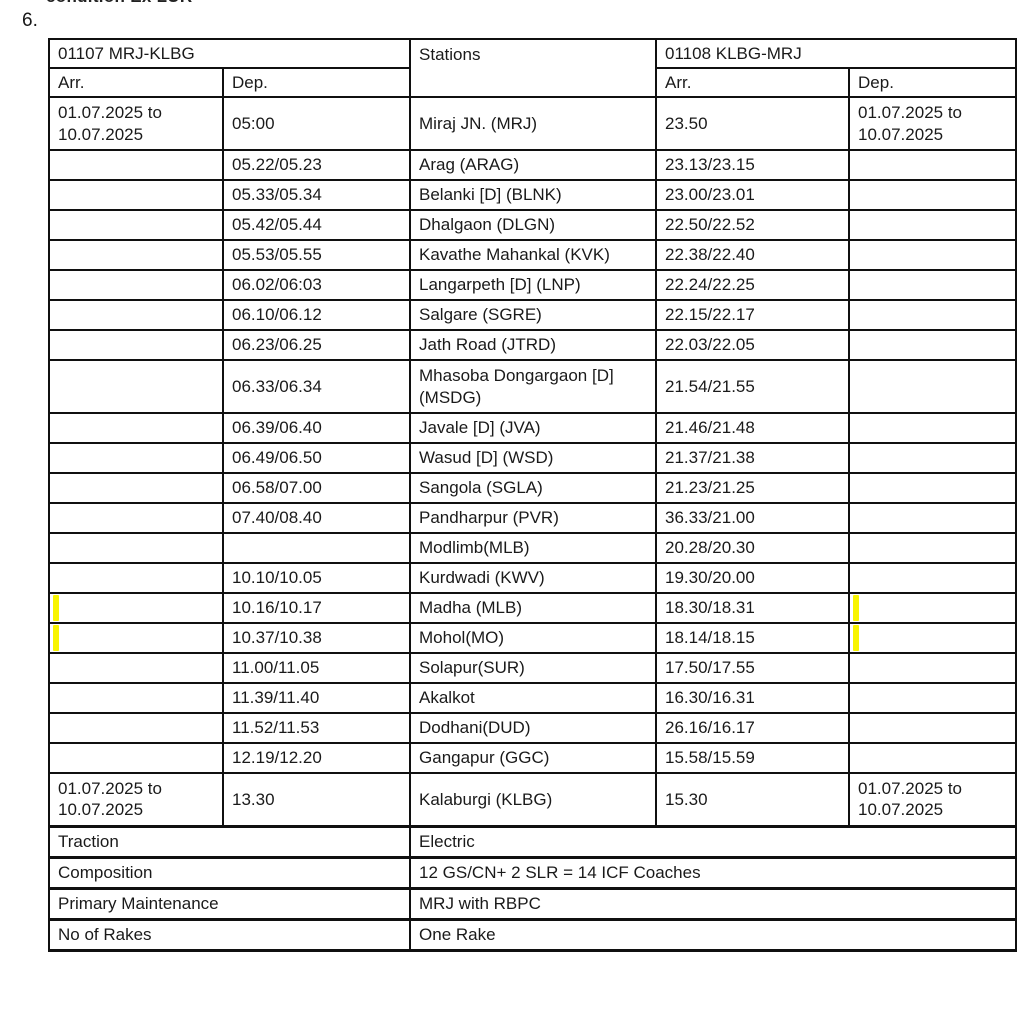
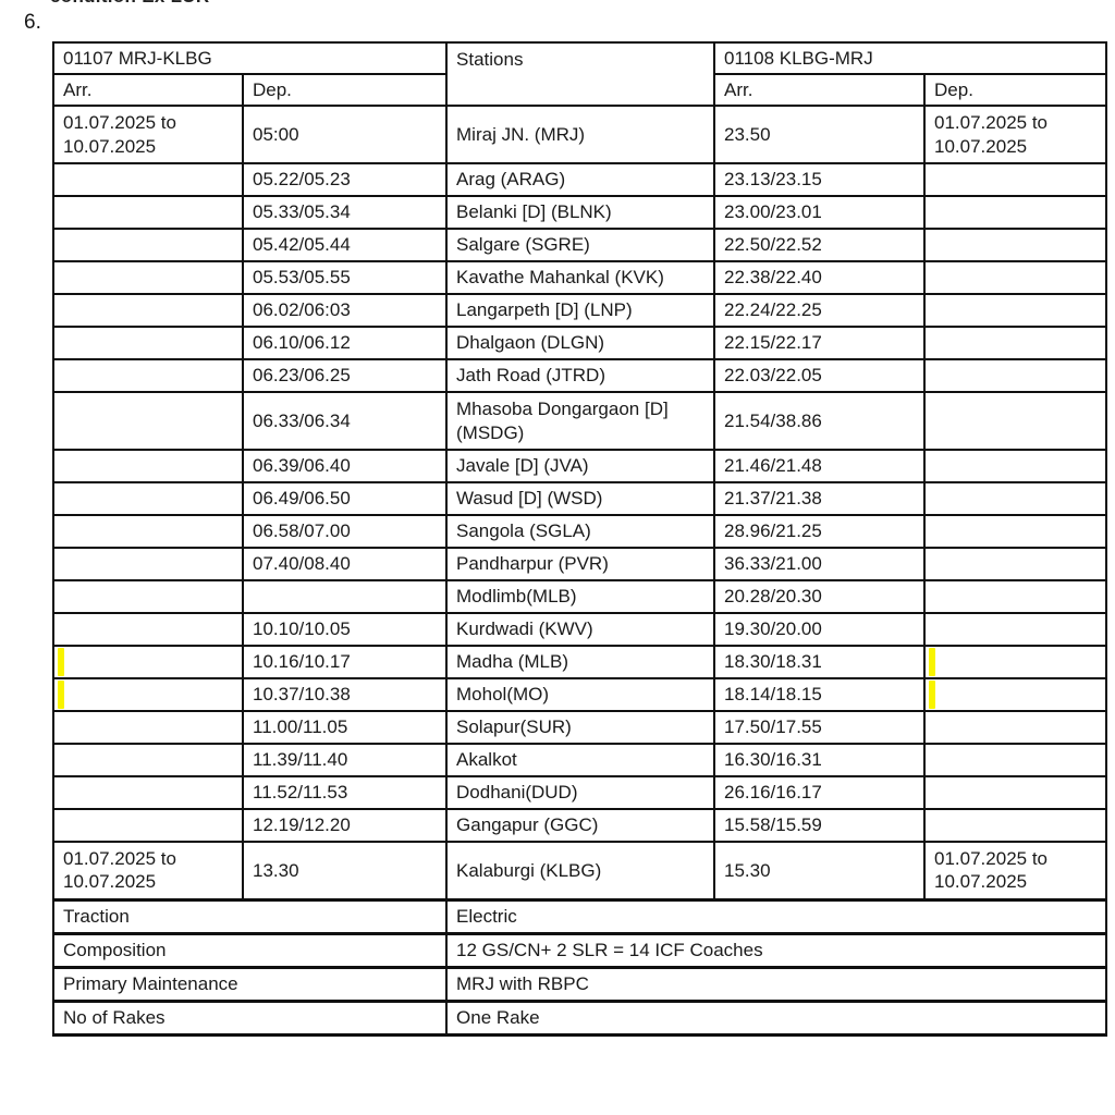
  6.
  01107 MRJ-KLBG	Stations	01108 KLBG-MRJ
  Arr.	Dep.	Arr.	Dep.
  01.07.2025 to 10.07.2025	05:00	Miraj JN. (MRJ)	23.50	01.07.2025 to 10.07.2025
  	05.22/05.23	Arag (ARAG)	23.13/23.15
  	05.33/05.34	Belanki [D] (BLNK)	23.00/23.01
- 	05.42/05.44	Dhalgaon (DLGN)	22.50/22.52
+ 	05.42/05.44	Salgare (SGRE)	22.50/22.52
  	05.53/05.55	Kavathe Mahankal (KVK)	22.38/22.40
  	06.02/06:03	Langarpeth [D] (LNP)	22.24/22.25
- 	06.10/06.12	Salgare (SGRE)	22.15/22.17
+ 	06.10/06.12	Dhalgaon (DLGN)	22.15/22.17
  	06.23/06.25	Jath Road (JTRD)	22.03/22.05
- 	06.33/06.34	Mhasoba Dongargaon [D] (MSDG)	21.54/21.55
+ 	06.33/06.34	Mhasoba Dongargaon [D] (MSDG)	21.54/38.86
  	06.39/06.40	Javale [D] (JVA)	21.46/21.48
  	06.49/06.50	Wasud [D] (WSD)	21.37/21.38
- 	06.58/07.00	Sangola (SGLA)	21.23/21.25
+ 	06.58/07.00	Sangola (SGLA)	28.96/21.25
  	07.40/08.40	Pandharpur (PVR)	36.33/21.00
  		Modlimb(MLB)	20.28/20.30
  	10.10/10.05	Kurdwadi (KWV)	19.30/20.00
  	10.16/10.17	Madha (MLB)	18.30/18.31
  	10.37/10.38	Mohol(MO)	18.14/18.15
  	11.00/11.05	Solapur(SUR)	17.50/17.55
  	11.39/11.40	Akalkot	16.30/16.31
  	11.52/11.53	Dodhani(DUD)	26.16/16.17
  	12.19/12.20	Gangapur (GGC)	15.58/15.59
  01.07.2025 to 10.07.2025	13.30	Kalaburgi (KLBG)	15.30	01.07.2025 to 10.07.2025
  Traction	Electric
  Composition	12 GS/CN+ 2 SLR = 14 ICF Coaches
  Primary Maintenance	MRJ with RBPC
  No of Rakes	One Rake
